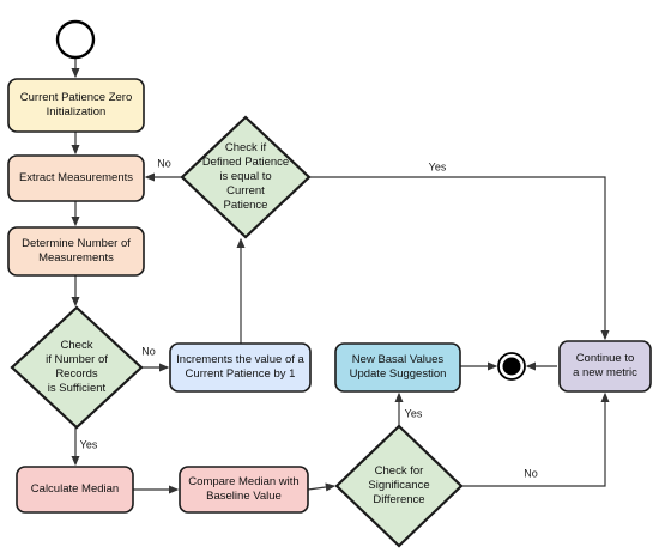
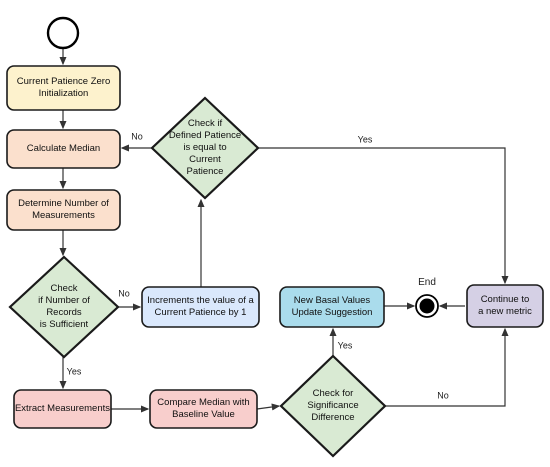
  No
  Yes
  No
  Yes
  Yes
  No
  Current Patience Zero
  Initialization
- Extract Measurements
+ Calculate Median
  Determine Number of
  Measurements
  Check
  if Number of
  Records
  is Sufficient
  Check if
  Defined Patience
  is equal to
  Current
  Patience
  Increments the value of a
  Current Patience by 1
  New Basal Values
  Update Suggestion
  Continue to
  a new metric
- Calculate Median
+ Extract Measurements
  Compare Median with
  Baseline Value
  Check for
  Significance
  Difference
+ End
